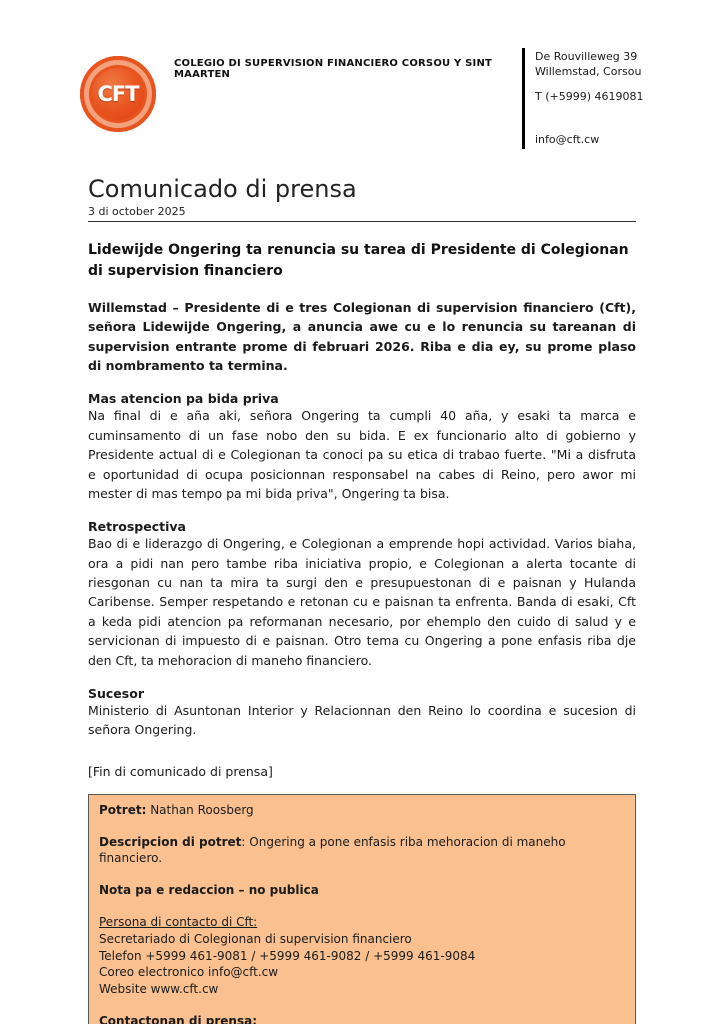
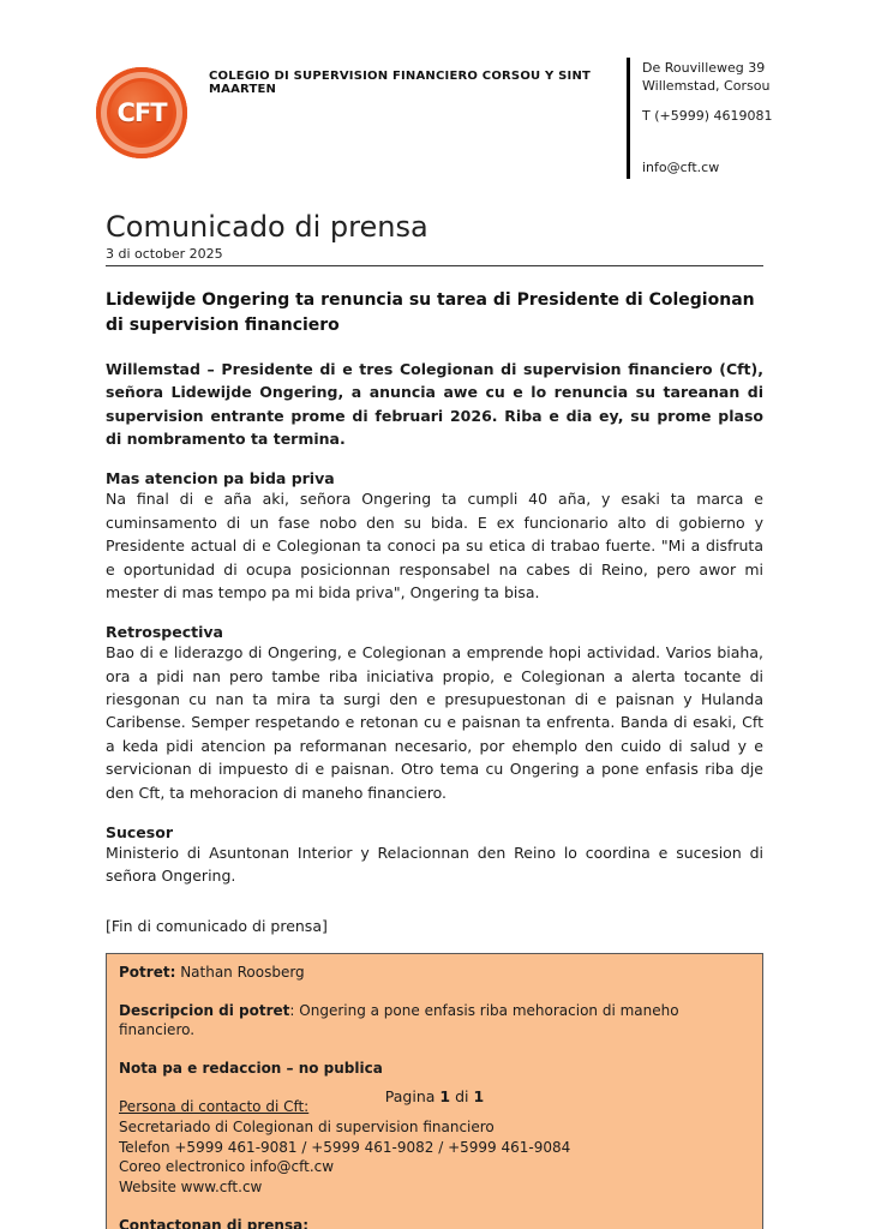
  CFT
  COLEGIO DI SUPERVISION FINANCIERO CORSOU Y SINT MAARTEN
  De Rouvilleweg 39
  Willemstad, Corsou
  T (+5999) 4619081
  info@cft.cw
  Comunicado di prensa
  3 di october 2025
  Lidewijde Ongering ta renuncia su tarea di Presidente di Colegionan di supervision financiero
  Willemstad – Presidente di e tres Colegionan di supervision financiero (Cft), señora Lidewijde Ongering, a anuncia awe cu e lo renuncia su tareanan di supervision entrante prome di februari 2026. Riba e dia ey, su prome plaso di nombramento ta termina.
  Mas atencion pa bida priva
  Na final di e aña aki, señora Ongering ta cumpli 40 aña, y esaki ta marca e cuminsamento di un fase nobo den su bida. E ex funcionario alto di gobierno y Presidente actual di e Colegionan ta conoci pa su etica di trabao fuerte. "Mi a disfruta e oportunidad di ocupa posicionnan responsabel na cabes di Reino, pero awor mi mester di mas tempo pa mi bida priva", Ongering ta bisa.
  Retrospectiva
  Bao di e liderazgo di Ongering, e Colegionan a emprende hopi actividad. Varios biaha, ora a pidi nan pero tambe riba iniciativa propio, e Colegionan a alerta tocante di riesgonan cu nan ta mira ta surgi den e presupuestonan di e paisnan y Hulanda Caribense. Semper respetando e retonan cu e paisnan ta enfrenta. Banda di esaki, Cft a keda pidi atencion pa reformanan necesario, por ehemplo den cuido di salud y e servicionan di impuesto di e paisnan. Otro tema cu Ongering a pone enfasis riba dje den Cft, ta mehoracion di maneho financiero.
  Sucesor
  Ministerio di Asuntonan Interior y Relacionnan den Reino lo coordina e sucesion di señora Ongering.
  [Fin di comunicado di prensa]
  Potret: Nathan Roosberg
  Descripcion di potret: Ongering a pone enfasis riba mehoracion di maneho financiero.
  Nota pa e redaccion – no publica
  Persona di contacto di Cft:
  Secretariado di Colegionan di supervision financiero
  Telefon +5999 461-9081 / +5999 461-9082 / +5999 461-9084
  Coreo electronico info@cft.cw
  Website www.cft.cw
  Contactonan di prensa:
+ Pagina 1 di 1
